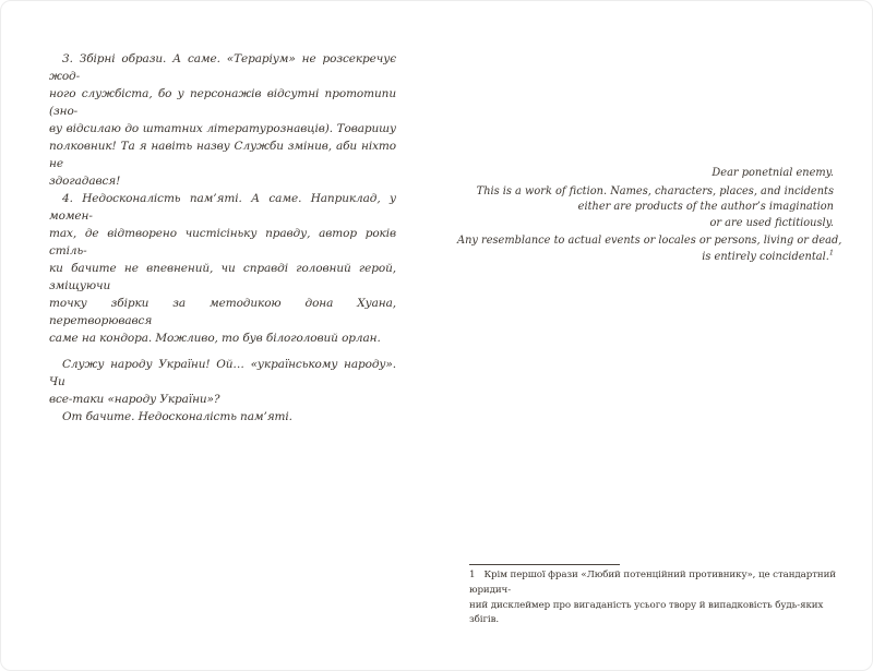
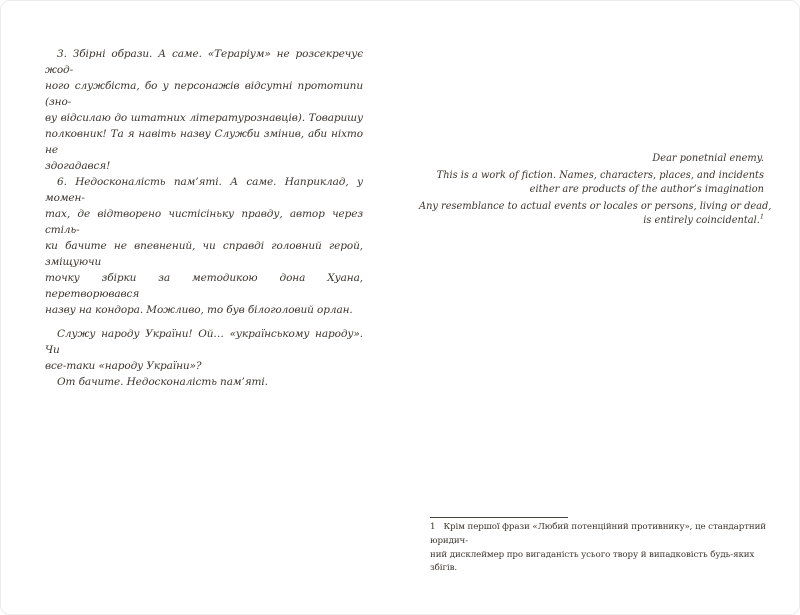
  3. Збірні образи. А саме. «Тераріум» не розсекречує жод-
  ного службіста, бо у персонажів відсутні прототипи (зно-
  ву відсилаю до штатних літературознавців). Товаришу
  полковник! Та я навіть назву Служби змінив, аби ніхто не
  здогадався!
- 4. Недосконалість пам’яті. А саме. Наприклад, у момен-
+ 6. Недосконалість пам’яті. А саме. Наприклад, у момен-
- тах, де відтворено чистісіньку правду, автор років стіль-
+ тах, де відтворено чистісіньку правду, автор через стіль-
  ки бачите не впевнений, чи справді головний герой, зміщуючи
  точку збірки за методикою дона Хуана, перетворювався
- саме на кондора. Можливо, то був білоголовий орлан.
+ назву на кондора. Можливо, то був білоголовий орлан.
  Служу народу України! Ой… «українському народу». Чи
  все-таки «народу України»?
  От бачите. Недосконалість пам’яті.
  Dear ponetnial enemy.
  This is a work of fiction. Names, characters, places, and incidents
  either are products of the author’s imagination
- or are used fictitiously.
  Any resemblance to actual events or locales or persons, living or dead,
  is entirely coincidental.1
  1 Крім першої фрази «Любий потенційний противнику», це стандартний юридич-
  ний дисклеймер про вигаданість усього твору й випадковість будь-яких збігів.
